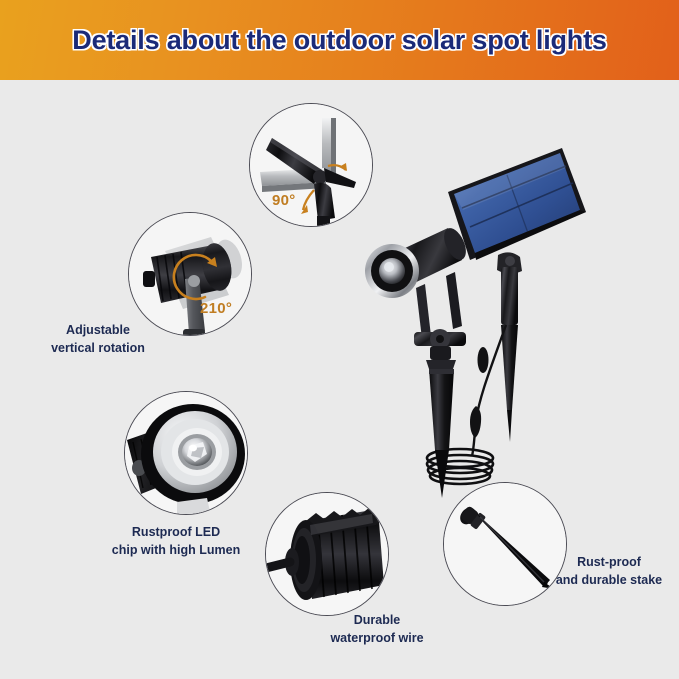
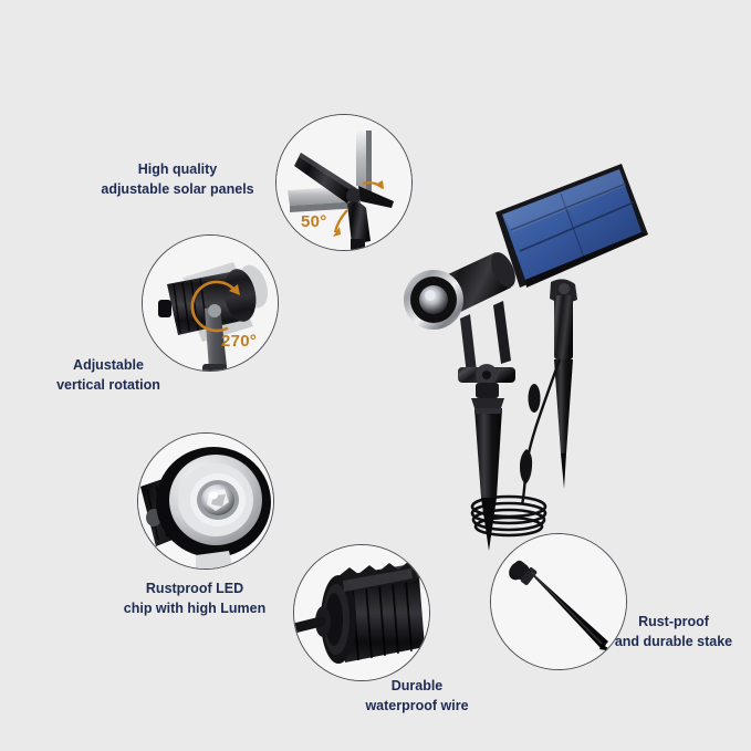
- Details about the outdoor solar spot lights
- 90°
+ 50°
+ High quality
+ adjustable solar panels
- 210°
+ 270°
  Adjustable
  vertical rotation
  Rustproof LED
  chip with high Lumen
  Durable
  waterproof wire
  Rust-proof
  and durable stake
